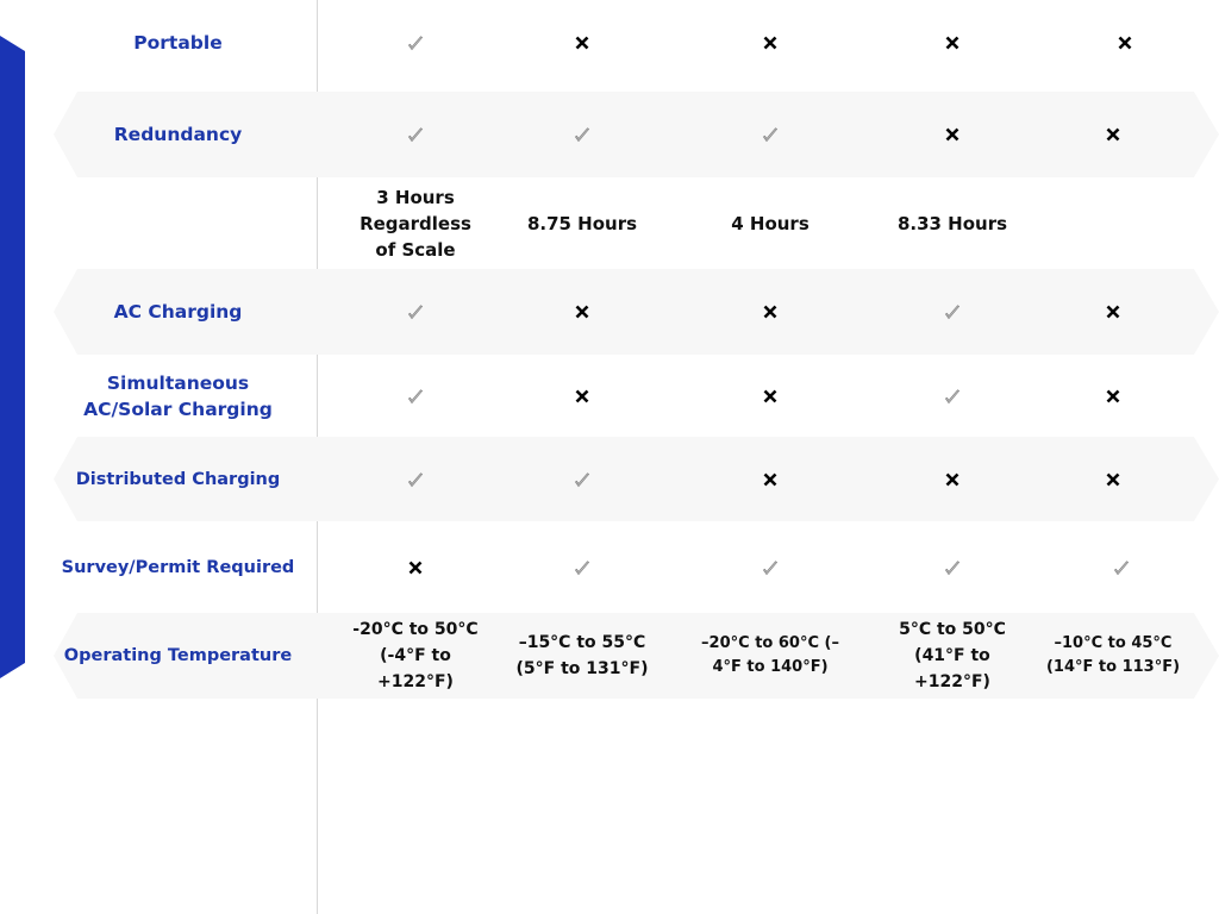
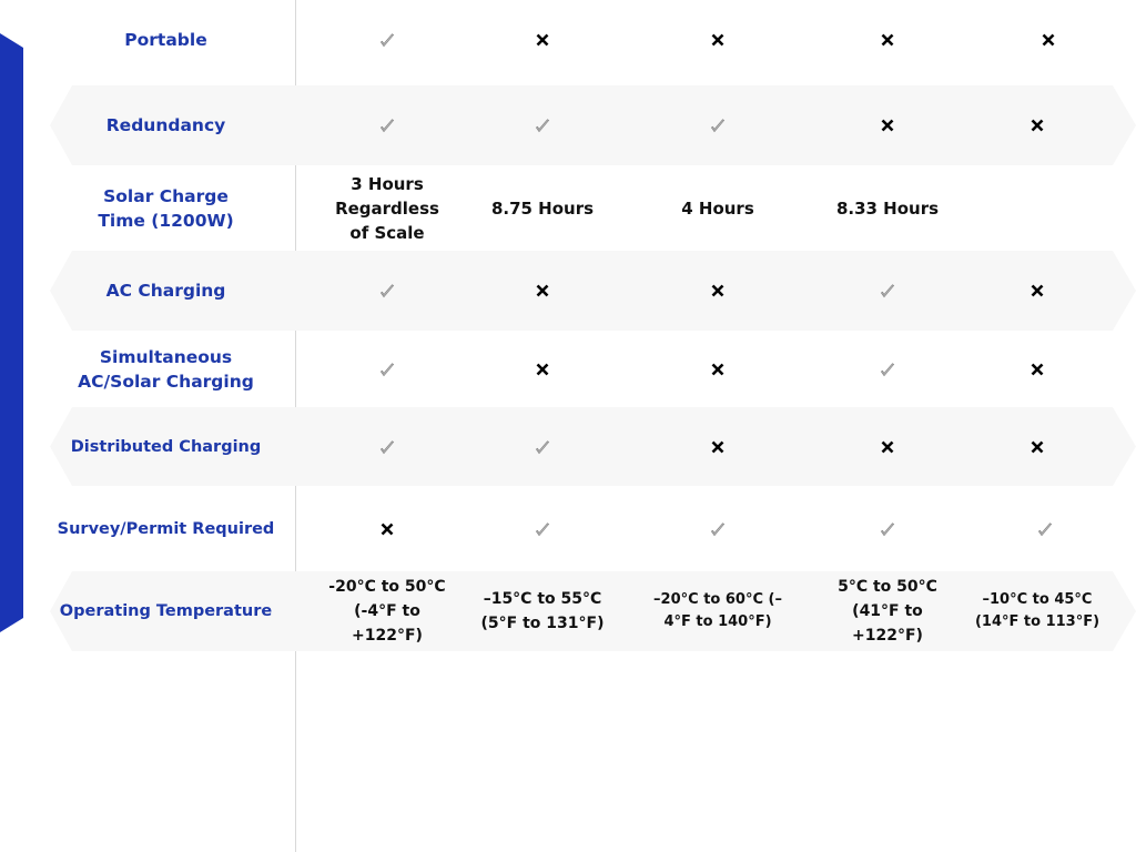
  Portable
  Redundancy
+ Solar Charge Time (1200W)
  3 Hours Regardless of Scale
  8.75 Hours
  4 Hours
  8.33 Hours
  AC Charging
  Simultaneous AC/Solar Charging
  Distributed Charging
  Survey/Permit Required
  Operating Temperature
  -20°C to 50°C (-4°F to +122°F)
  –15°C to 55°C (5°F to 131°F)
  –20°C to 60°C (–4°F to 140°F)
  5°C to 50°C (41°F to +122°F)
  –10°C to 45°C (14°F to 113°F)
